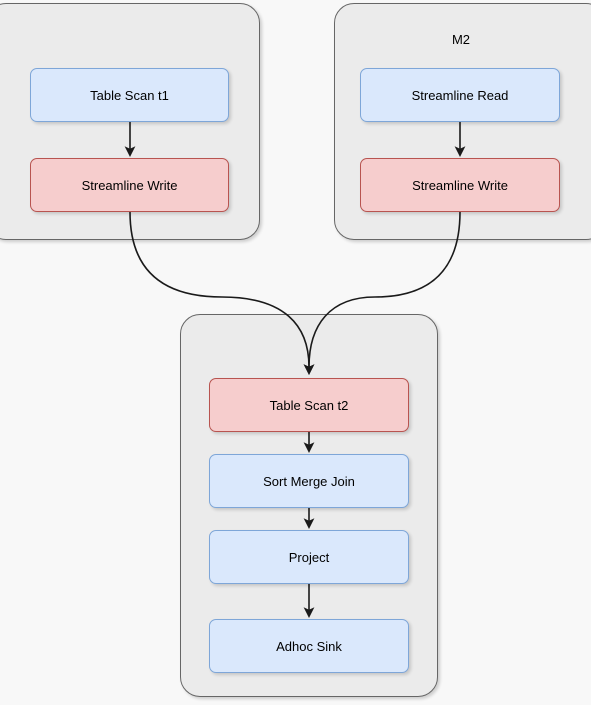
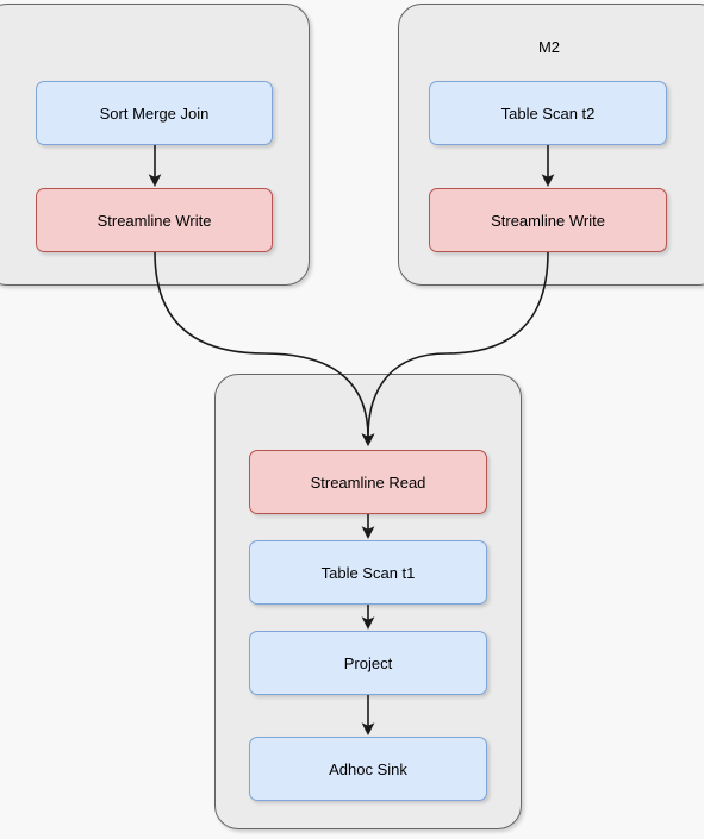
- Table Scan t1
+ Sort Merge Join
  Streamline Write
  M2
- Streamline Read
+ Table Scan t2
  Streamline Write
- Table Scan t2
+ Streamline Read
- Sort Merge Join
+ Table Scan t1
  Project
  Adhoc Sink
